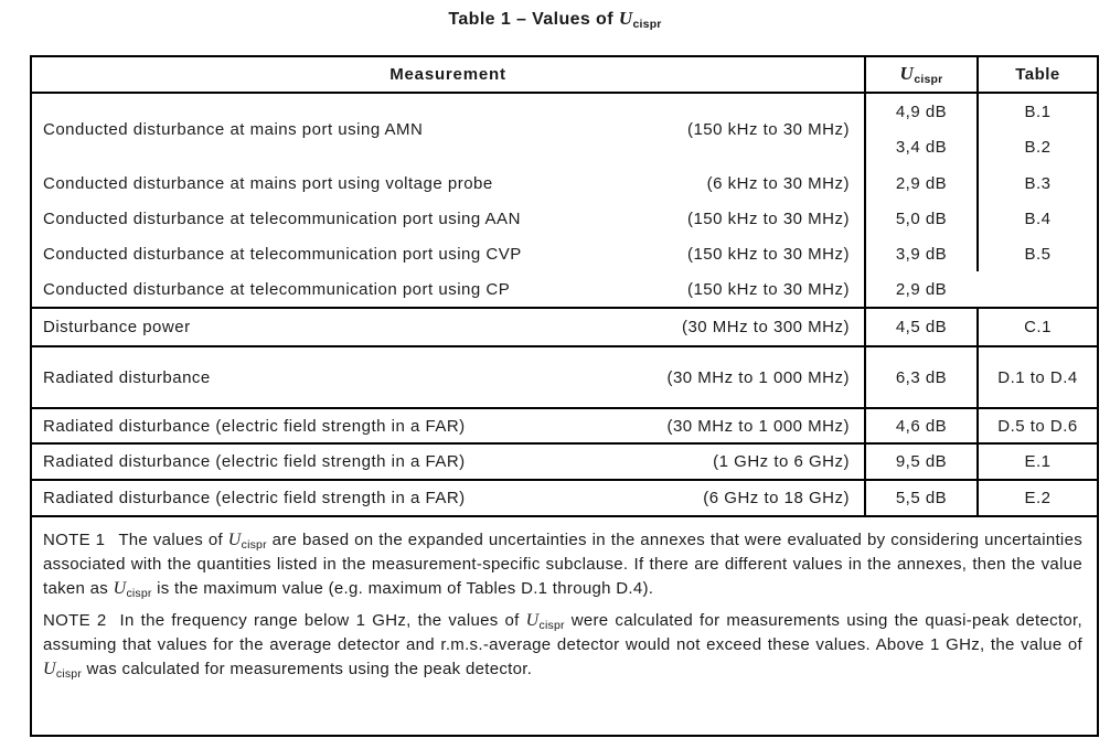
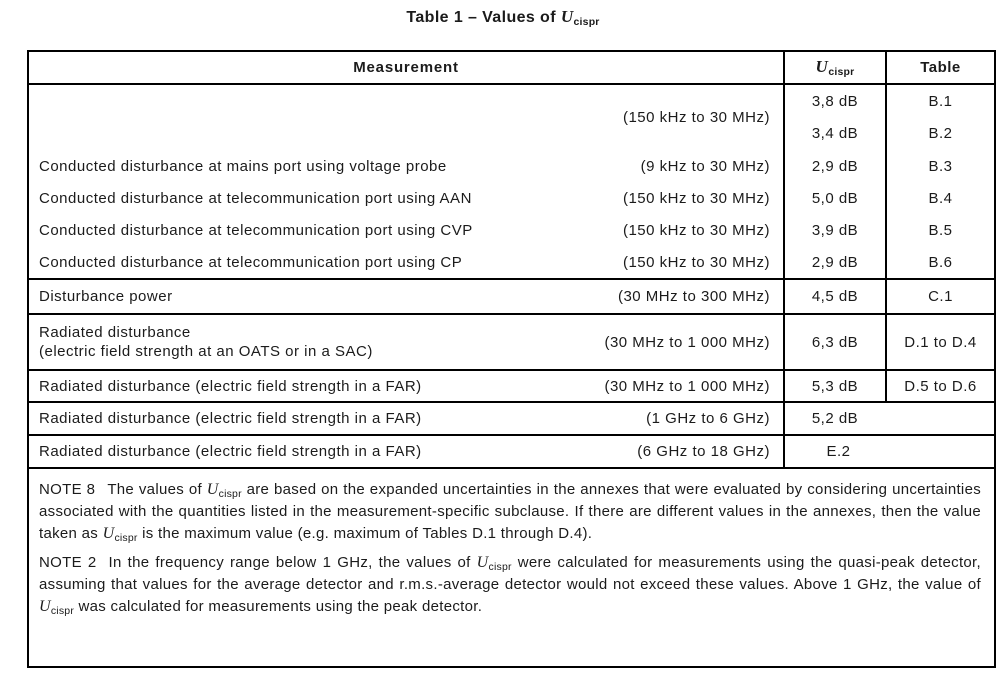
  Table 1 – Values of Ucispr
  Measurement
  Ucispr
  Table
- Conducted disturbance at mains port using AMN
  (150 kHz to 30 MHz)
- 4,9 dB
+ 3,8 dB
  3,4 dB
  B.1
  B.2
  Conducted disturbance at mains port using voltage probe
- (6 kHz to 30 MHz)
+ (9 kHz to 30 MHz)
  2,9 dB
  B.3
  Conducted disturbance at telecommunication port using AAN
  (150 kHz to 30 MHz)
  5,0 dB
  B.4
  Conducted disturbance at telecommunication port using CVP
  (150 kHz to 30 MHz)
  3,9 dB
  B.5
  Conducted disturbance at telecommunication port using CP
  (150 kHz to 30 MHz)
  2,9 dB
+ B.6
  Disturbance power
  (30 MHz to 300 MHz)
  4,5 dB
  C.1
  Radiated disturbance
+ (electric field strength at an OATS or in a SAC)
  (30 MHz to 1 000 MHz)
  6,3 dB
  D.1 to D.4
  Radiated disturbance (electric field strength in a FAR)
  (30 MHz to 1 000 MHz)
- 4,6 dB
+ 5,3 dB
  D.5 to D.6
  Radiated disturbance (electric field strength in a FAR)
  (1 GHz to 6 GHz)
- 9,5 dB
+ 5,2 dB
- E.1
  Radiated disturbance (electric field strength in a FAR)
  (6 GHz to 18 GHz)
- 5,5 dB
  E.2
- NOTE 1 The values of Ucispr are based on the expanded uncertainties in the annexes that were evaluated by considering uncertainties associated with the quantities listed in the measurement-specific subclause. If there are different values in the annexes, then the value taken as Ucispr is the maximum value (e.g. maximum of Tables D.1 through D.4).
+ NOTE 8 The values of Ucispr are based on the expanded uncertainties in the annexes that were evaluated by considering uncertainties associated with the quantities listed in the measurement-specific subclause. If there are different values in the annexes, then the value taken as Ucispr is the maximum value (e.g. maximum of Tables D.1 through D.4).
  NOTE 2 In the frequency range below 1 GHz, the values of Ucispr were calculated for measurements using the quasi-peak detector, assuming that values for the average detector and r.m.s.-average detector would not exceed these values. Above 1 GHz, the value of Ucispr was calculated for measurements using the peak detector.
